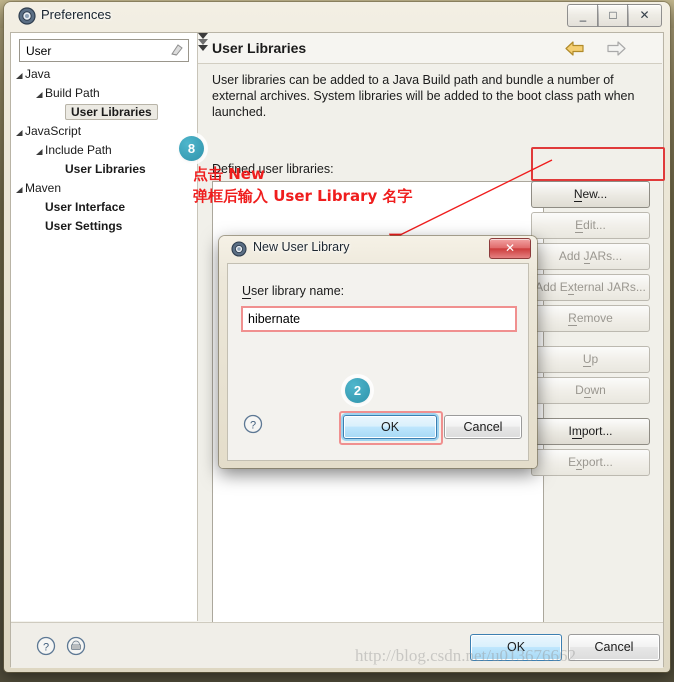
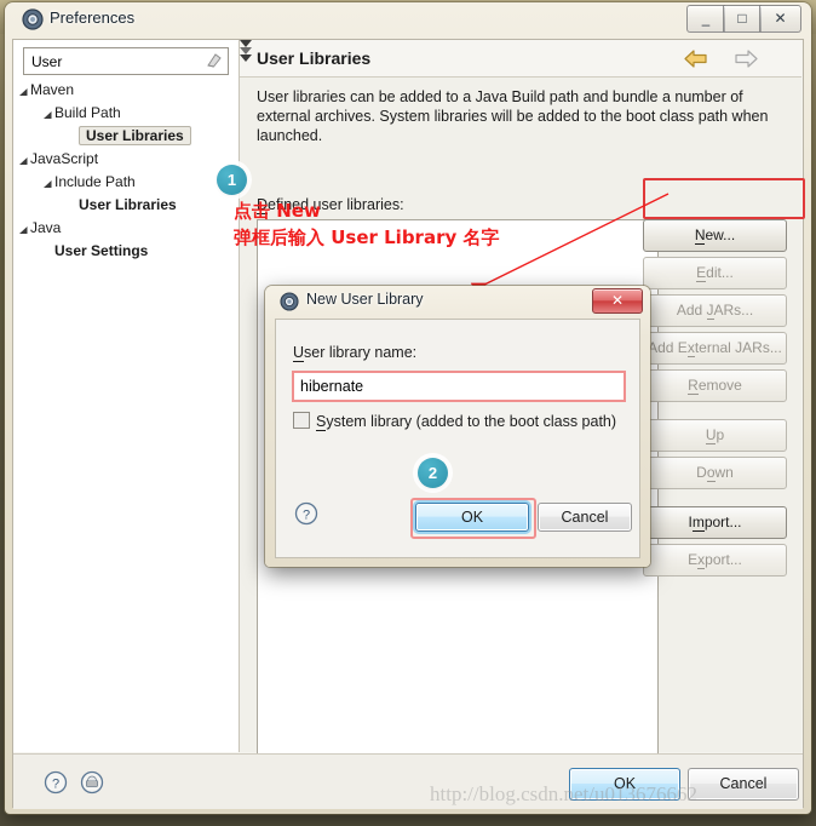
  Preferences
  –
  □
  ✕
  User
- Java
+ Maven
  Build Path
  User Libraries
  JavaScript
  Include Path
  User Libraries
- Maven
+ Java
- User Interface
  User Settings
  User Libraries
  User libraries can be added to a Java Build path and bundle a number of external archives. System libraries will be added to the boot class path when launched.
  Defined user libraries:
  New...
  Edit...
  Add JARs...
  Add External JARs...
  Remove
  Up
  Down
  Import...
  Export...
  ?
  OK
  Cancel
  点击 New
  弹框后输入 User Library 名字
- 8
+ 1
  2
  New User Library
  ✕
  User library name:
  hibernate
+ System library (added to the boot class path)
  ?
  OK
  Cancel
  http://blog.csdn.net/u013676662
